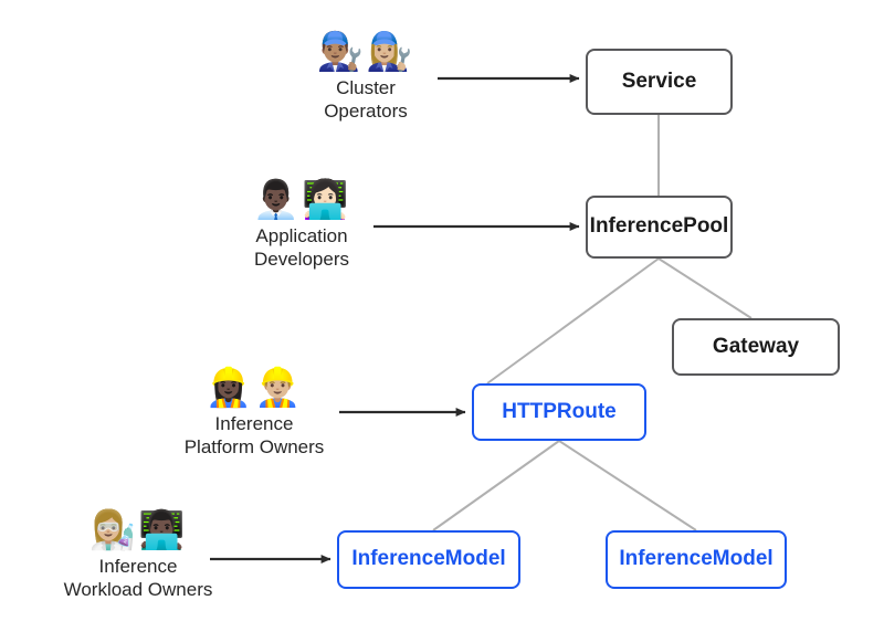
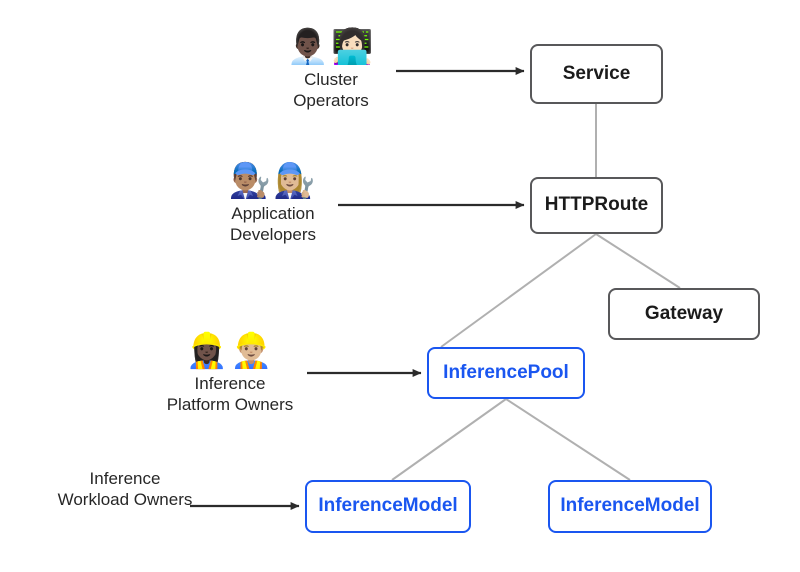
  Service
- InferencePool
+ HTTPRoute
  Gateway
- HTTPRoute
+ InferencePool
  InferenceModel
  InferenceModel
- 👨🏽‍🔧👩🏼‍🔧
+ 👨🏿‍💼👩🏻‍💻
  Cluster
  Operators
- 👨🏿‍💼👩🏻‍💻
+ 👨🏽‍🔧👩🏼‍🔧
  Application
  Developers
  👷🏿‍♀️👷🏼‍♂️
  Inference
  Platform Owners
- 👩🏼‍🔬👨🏿‍💻
  Inference
  Workload Owners
